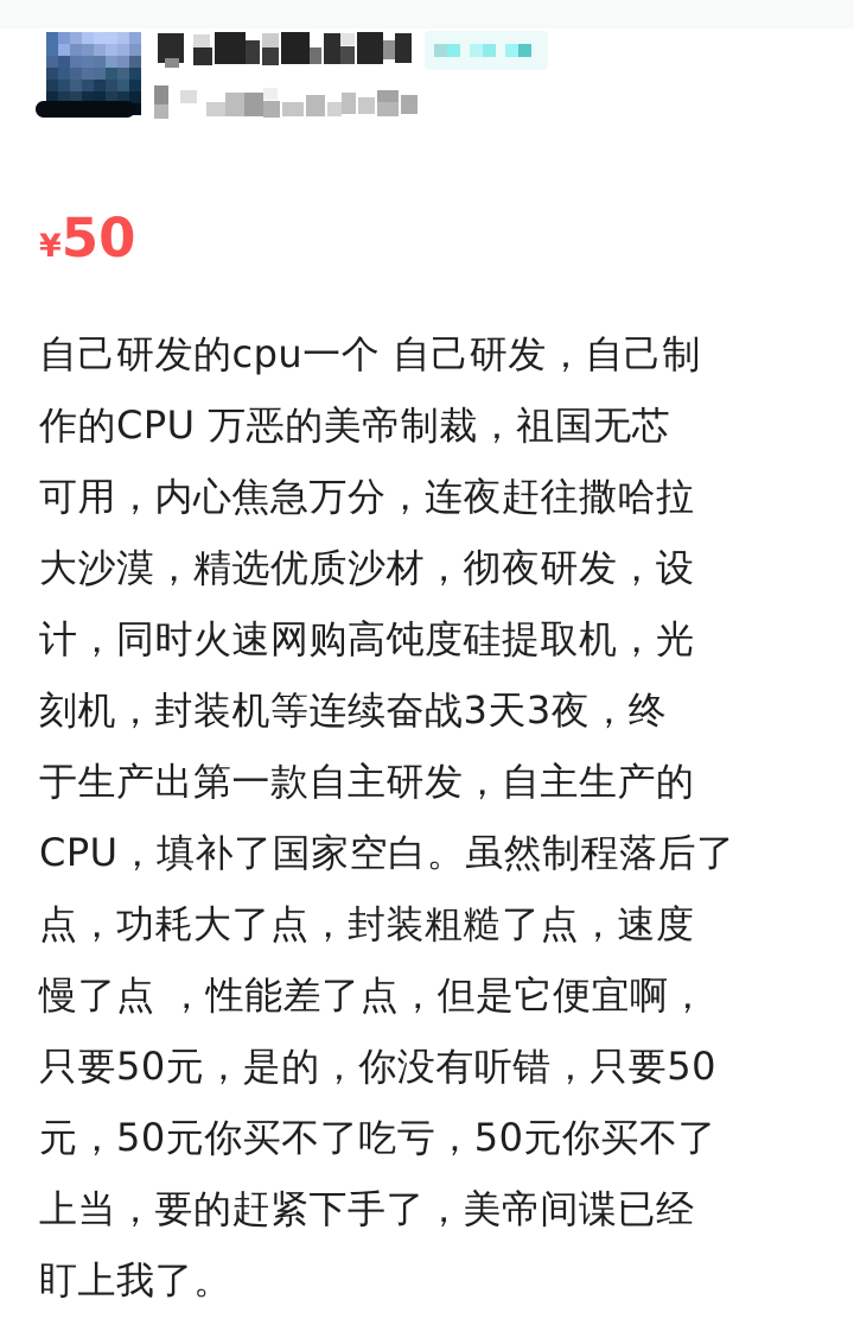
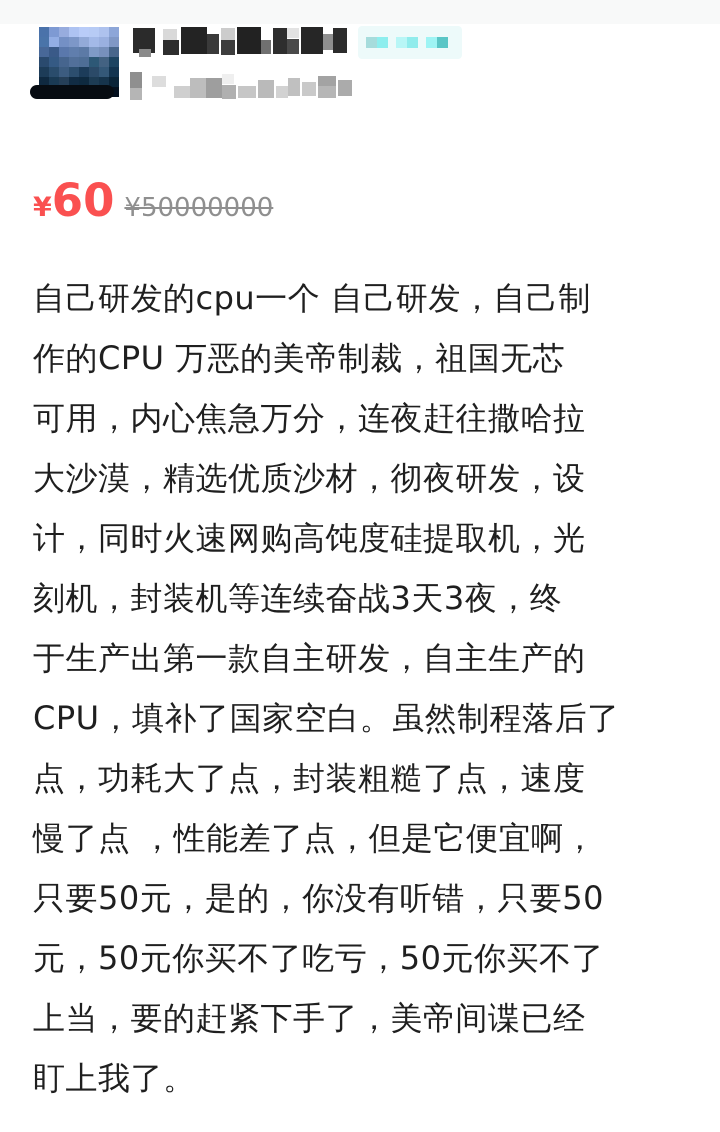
  ¥
- 50
+ 60
+ ¥50000000
  自己研发的cpu一个 自己研发，自己制
  作的CPU 万恶的美帝制裁，祖国无芯
  可用，内心焦急万分，连夜赶往撒哈拉
  大沙漠，精选优质沙材，彻夜研发，设
  计，同时火速网购高饨度硅提取机，光
  刻机，封装机等连续奋战3天3夜，终
  于生产出第一款自主研发，自主生产的
  CPU，填补了国家空白。虽然制程落后了
  点，功耗大了点，封装粗糙了点，速度
  慢了点 ，性能差了点，但是它便宜啊，
  只要50元，是的，你没有听错，只要50
  元，50元你买不了吃亏，50元你买不了
  上当，要的赶紧下手了，美帝间谍已经
  盯上我了。
